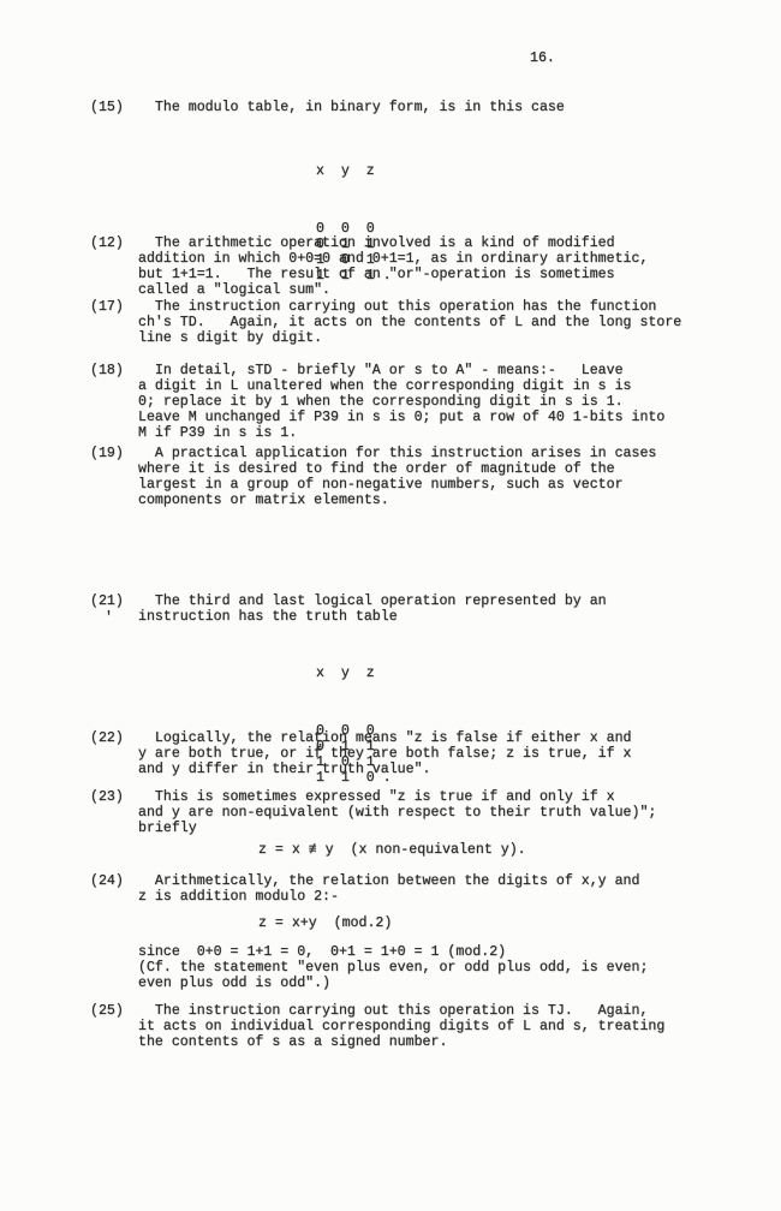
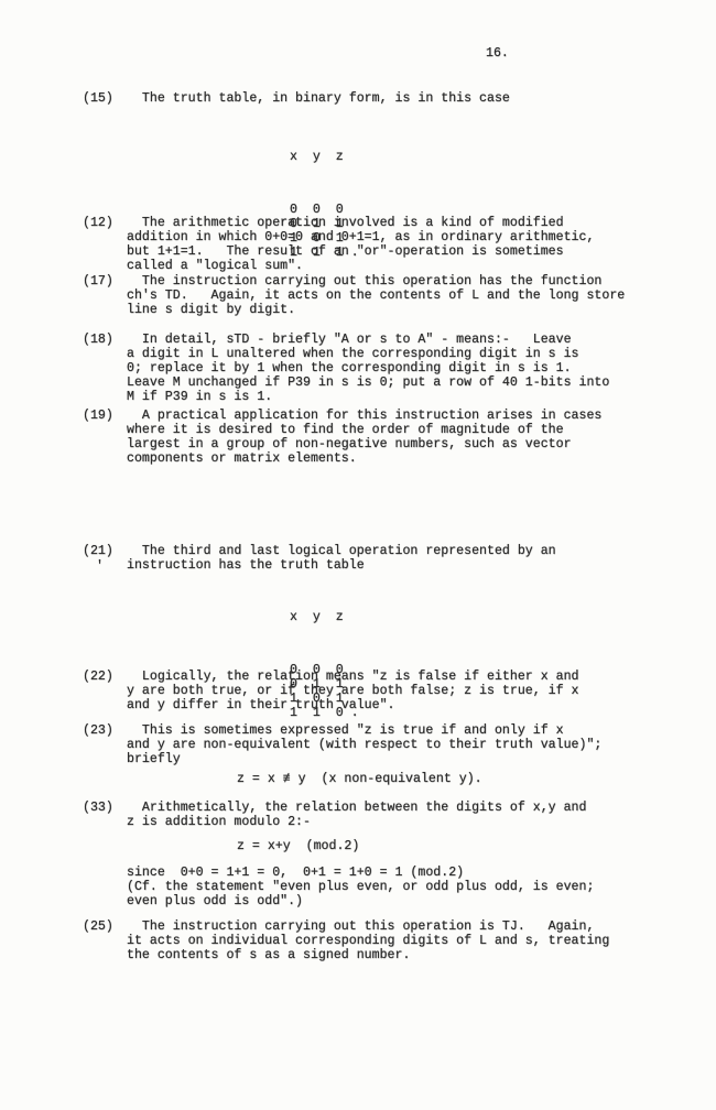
  16.
  (15)
- The modulo table, in binary form, is in this case
+ The truth table, in binary form, is in this case
  x y z
  0 0 0
  0 1 1
  1 0 1
  1 1 1 .
  (12)
  The arithmetic operation involved is a kind of modified
  addition in which 0+0=0 and 0+1=1, as in ordinary arithmetic,
  but 1+1=1. The result of an "or"-operation is sometimes
  called a "logical sum".
  (17)
  The instruction carrying out this operation has the function
  ch's TD. Again, it acts on the contents of L and the long store
  line s digit by digit.
  (18)
  In detail, sTD - briefly "A or s to A" - means:- Leave
  a digit in L unaltered when the corresponding digit in s is
  0; replace it by 1 when the corresponding digit in s is 1.
  Leave M unchanged if P39 in s is 0; put a row of 40 1-bits into
  M if P39 in s is 1.
  (19)
  A practical application for this instruction arises in cases
  where it is desired to find the order of magnitude of the
  largest in a group of non-negative numbers, such as vector
  components or matrix elements.
  (21)
  The third and last logical operation represented by an
  instruction has the truth table
  '
  x y z
  0 0 0
  0 1 1
  1 0 1
  1 1 0 .
  (22)
  Logically, the relation means "z is false if either x and
  y are both true, or if they are both false; z is true, if x
  and y differ in their truth value".
  (23)
  This is sometimes expressed "z is true if and only if x
  and y are non-equivalent (with respect to their truth value)";
  briefly
  z = x ≢ y (x non-equivalent y).
- (24)
+ (33)
  Arithmetically, the relation between the digits of x,y and
  z is addition modulo 2:-
  z = x+y (mod.2)
  since 0+0 = 1+1 = 0, 0+1 = 1+0 = 1 (mod.2)
  (Cf. the statement "even plus even, or odd plus odd, is even;
  even plus odd is odd".)
  (25)
  The instruction carrying out this operation is TJ. Again,
  it acts on individual corresponding digits of L and s, treating
  the contents of s as a signed number.
